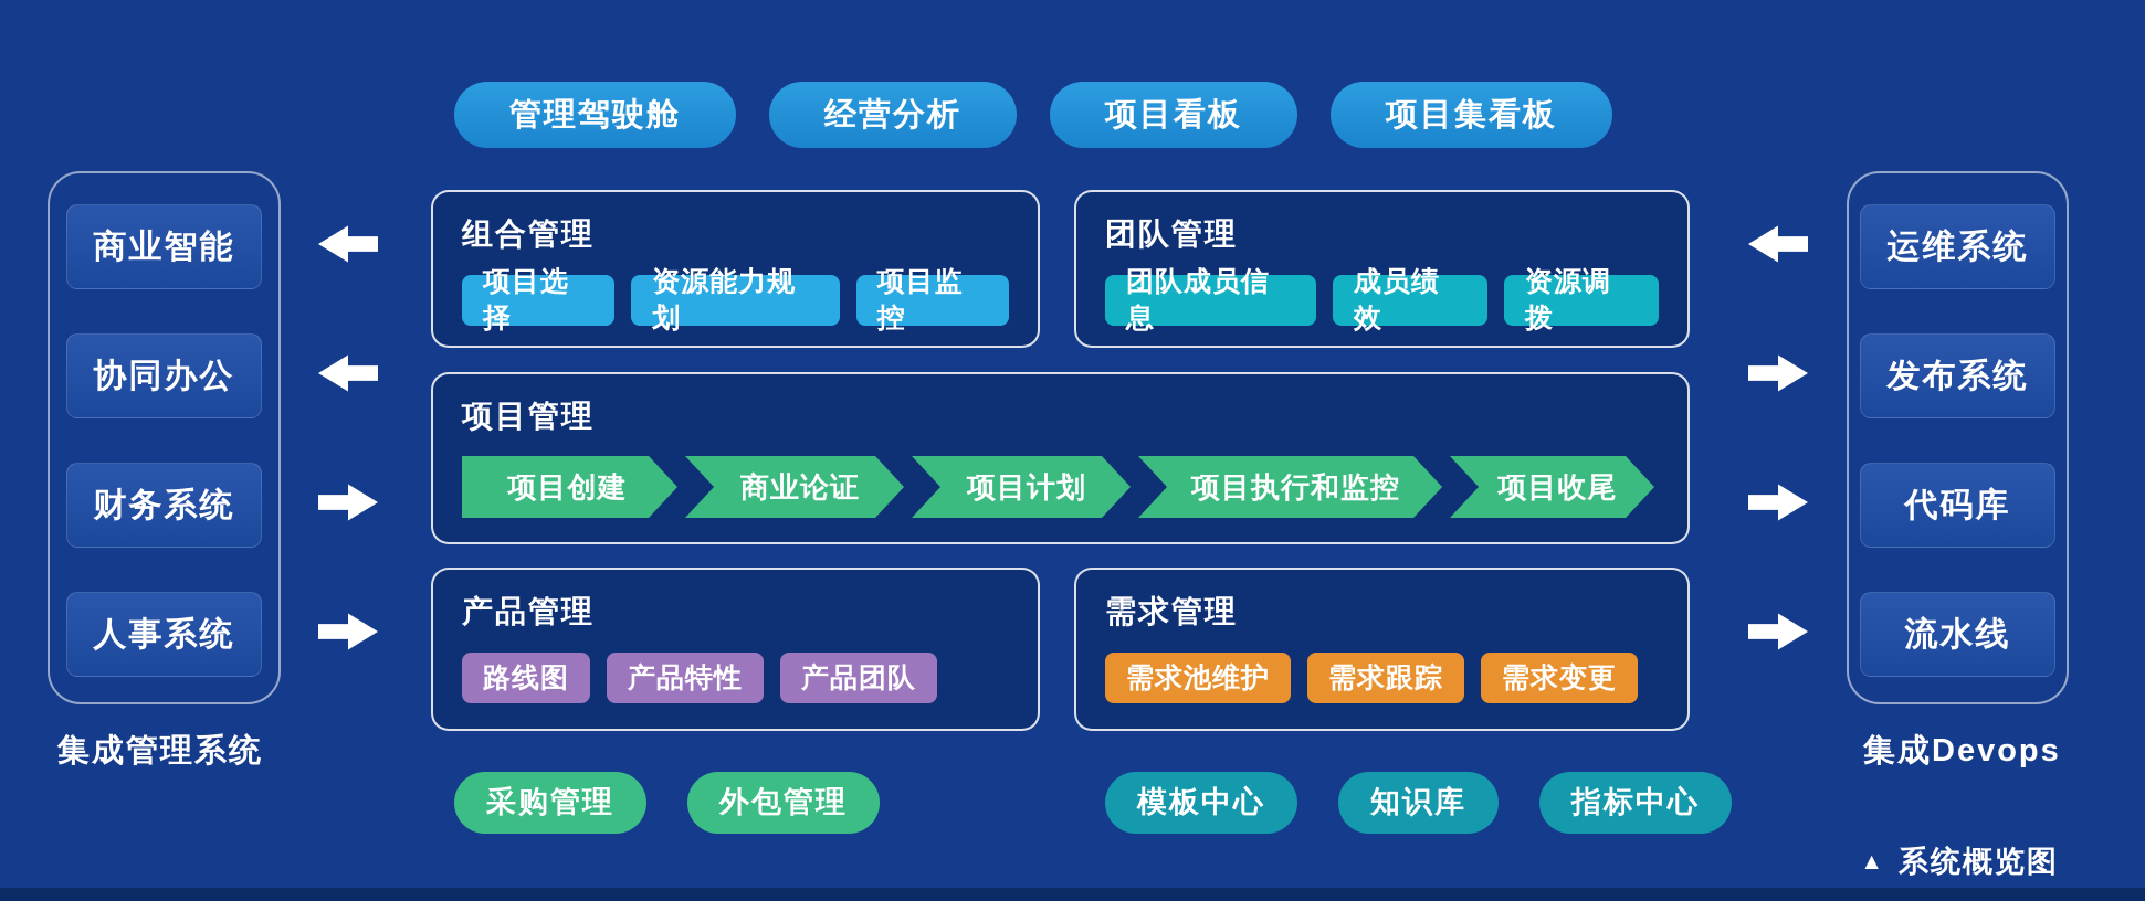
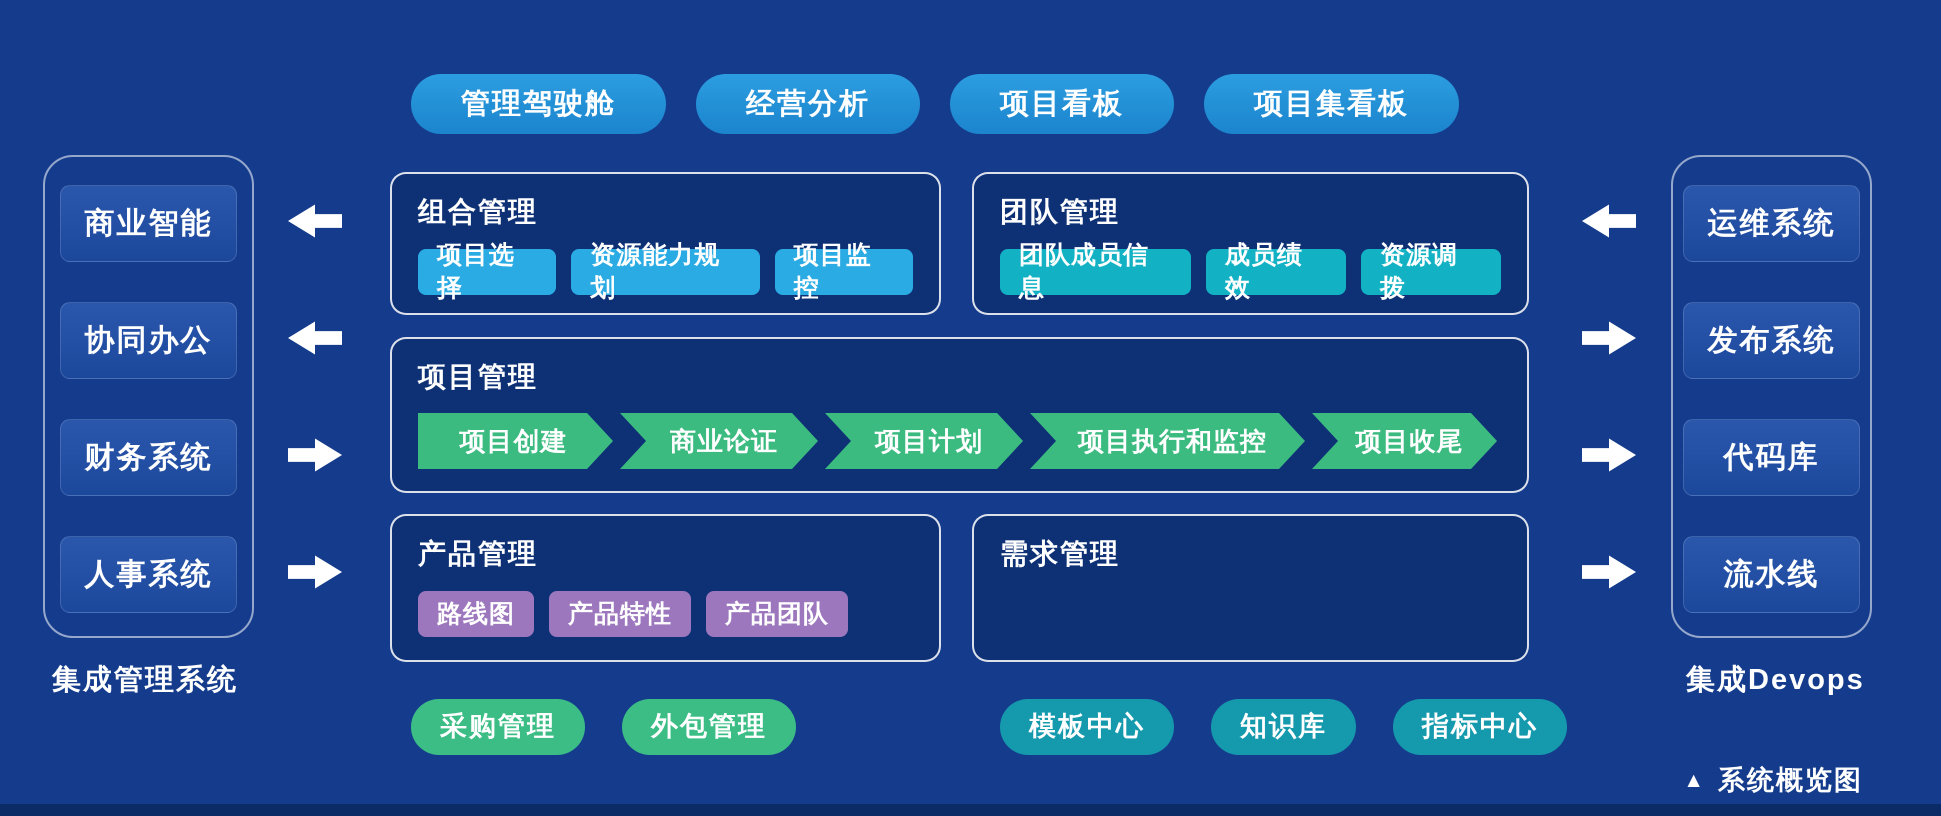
  管理驾驶舱
  经营分析
  项目看板
  项目集看板
  商业智能
  协同办公
  财务系统
  人事系统
  集成管理系统
  组合管理
  项目选择
  资源能力规划
  项目监控
  团队管理
  团队成员信息
  成员绩效
  资源调拨
  项目管理
  项目创建
  商业论证
  项目计划
  项目执行和监控
  项目收尾
  产品管理
  路线图
  产品特性
  产品团队
  需求管理
- 需求池维护
- 需求跟踪
- 需求变更
  采购管理
  外包管理
  模板中心
  知识库
  指标中心
  运维系统
  发布系统
  代码库
  流水线
  集成Devops
  ▲
  系统概览图
